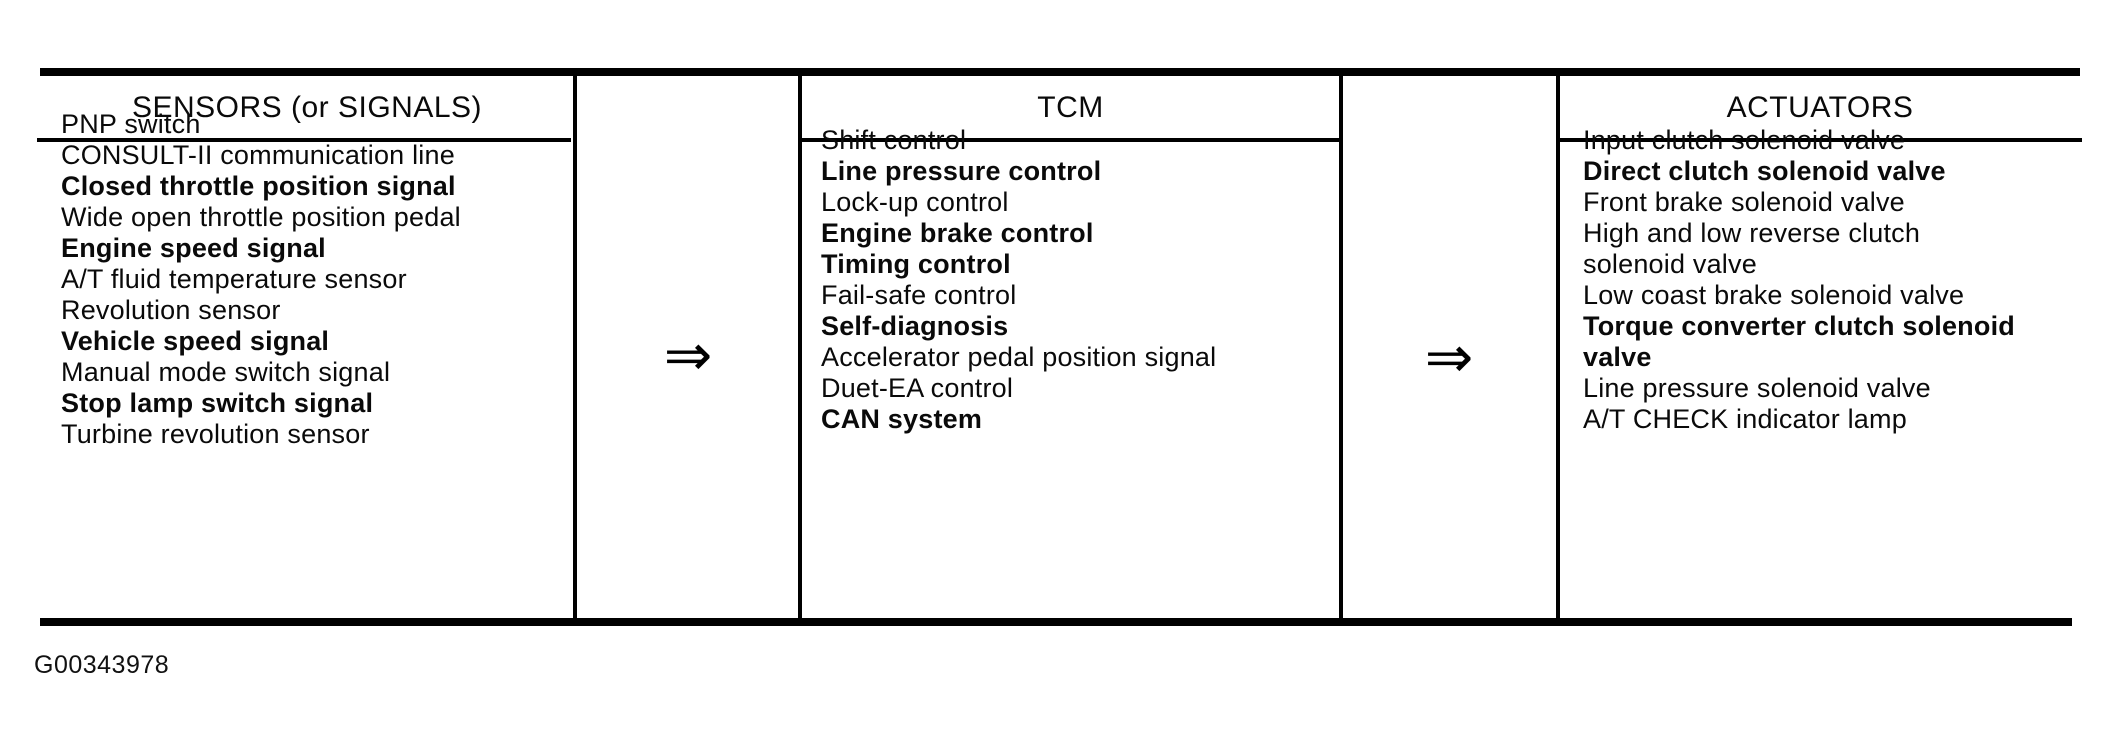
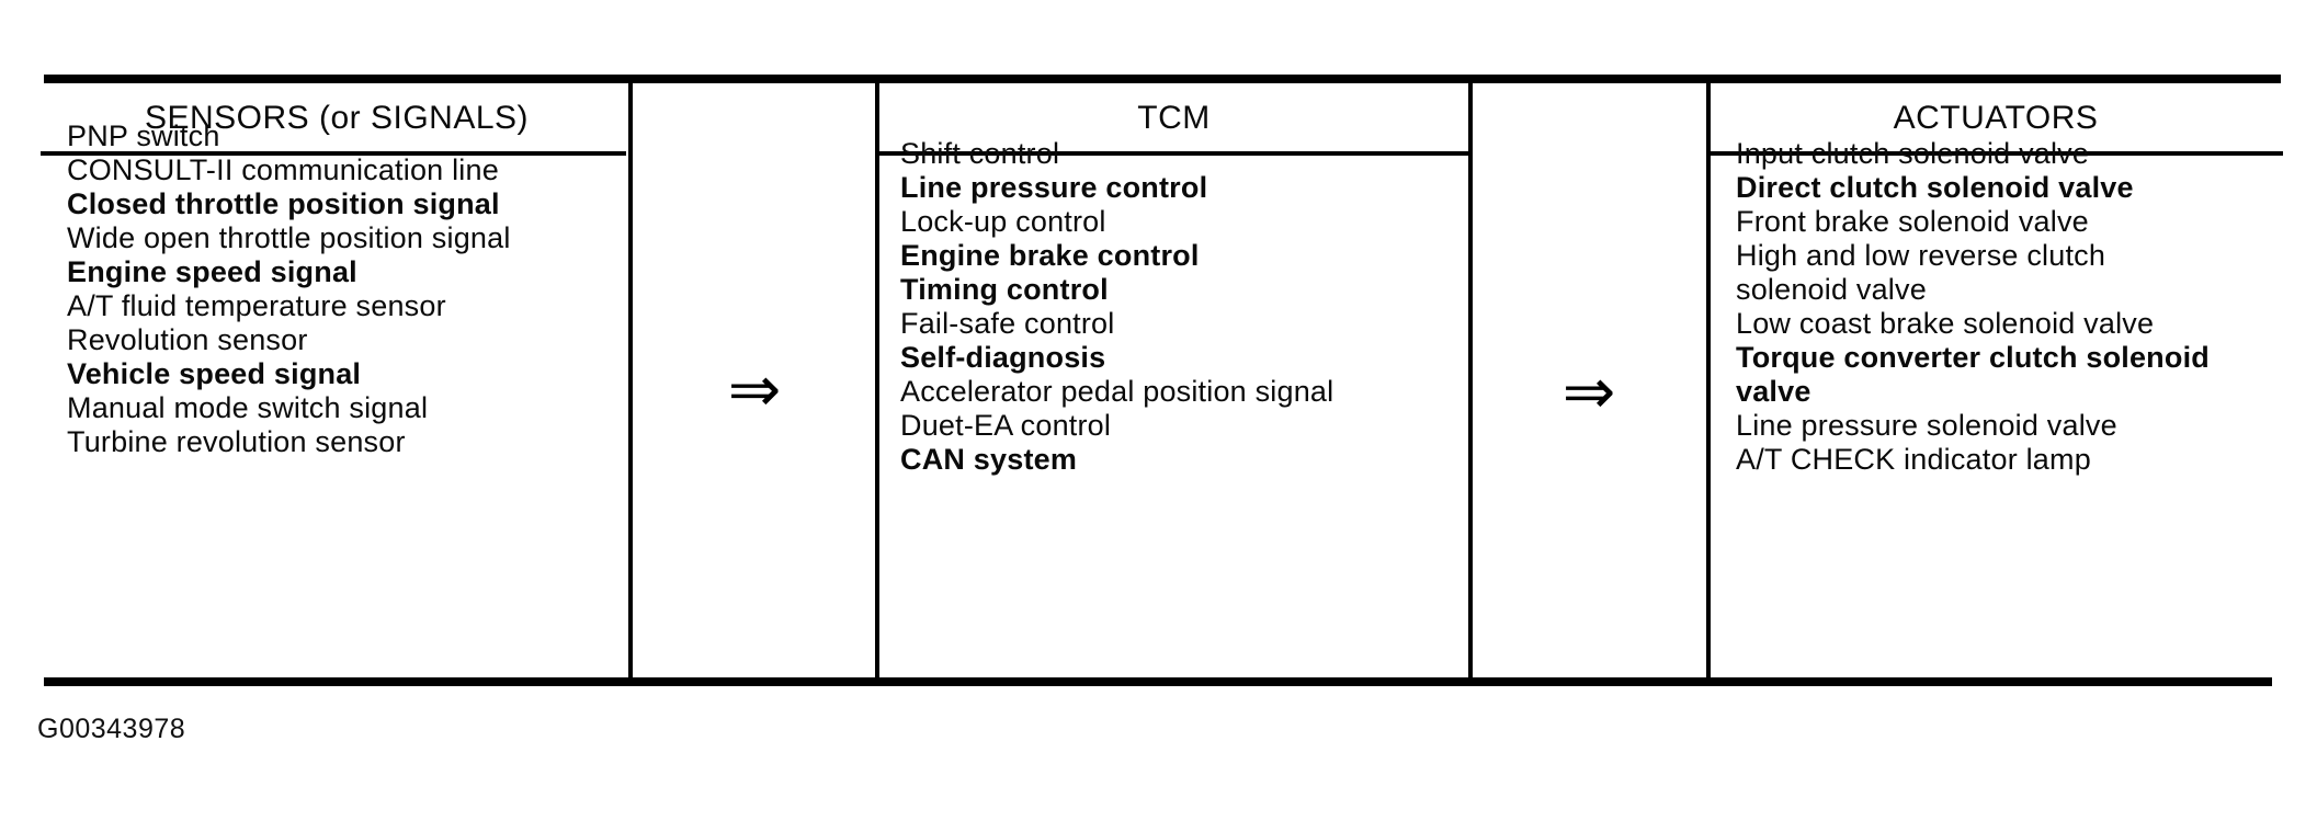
  SENSORS (or SIGNALS)
  TCM
  ACTUATORS
  PNP switch
  CONSULT-II communication line
  Closed throttle position signal
- Wide open throttle position pedal
+ Wide open throttle position signal
  Engine speed signal
  A/T fluid temperature sensor
  Revolution sensor
  Vehicle speed signal
  Manual mode switch signal
- Stop lamp switch signal
  Turbine revolution sensor
  Shift control
  Line pressure control
  Lock-up control
  Engine brake control
  Timing control
  Fail-safe control
  Self-diagnosis
  Accelerator pedal position signal
  Duet-EA control
  CAN system
  Input clutch solenoid valve
  Direct clutch solenoid valve
  Front brake solenoid valve
  High and low reverse clutch
  solenoid valve
  Low coast brake solenoid valve
  Torque converter clutch solenoid
  valve
  Line pressure solenoid valve
  A/T CHECK indicator lamp
  ⇒
  ⇒
  G00343978
